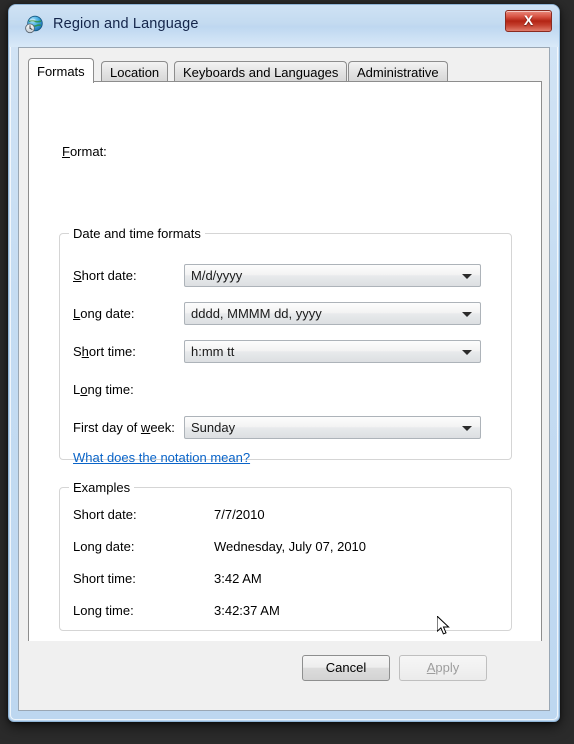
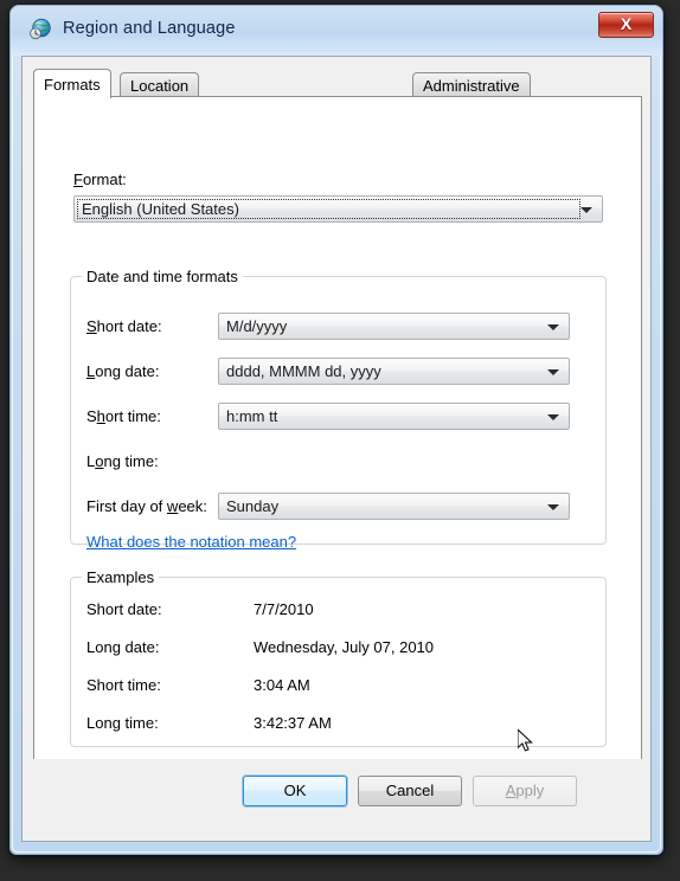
  Region and Language
  X
  Formats
  Location
- Keyboards and Languages
  Administrative
  Format:
+ English (United States)
  Date and time formats
  Short date:
  M/d/yyyy
  Long date:
  dddd, MMMM dd, yyyy
  Short time:
  h:mm tt
  Long time:
  First day of week:
  Sunday
  What does the notation mean?
  Examples
  Short date:
  7/7/2010
  Long date:
  Wednesday, July 07, 2010
  Short time:
- 3:42 AM
+ 3:04 AM
  Long time:
  3:42:37 AM
+ OK
  Cancel
  Apply
